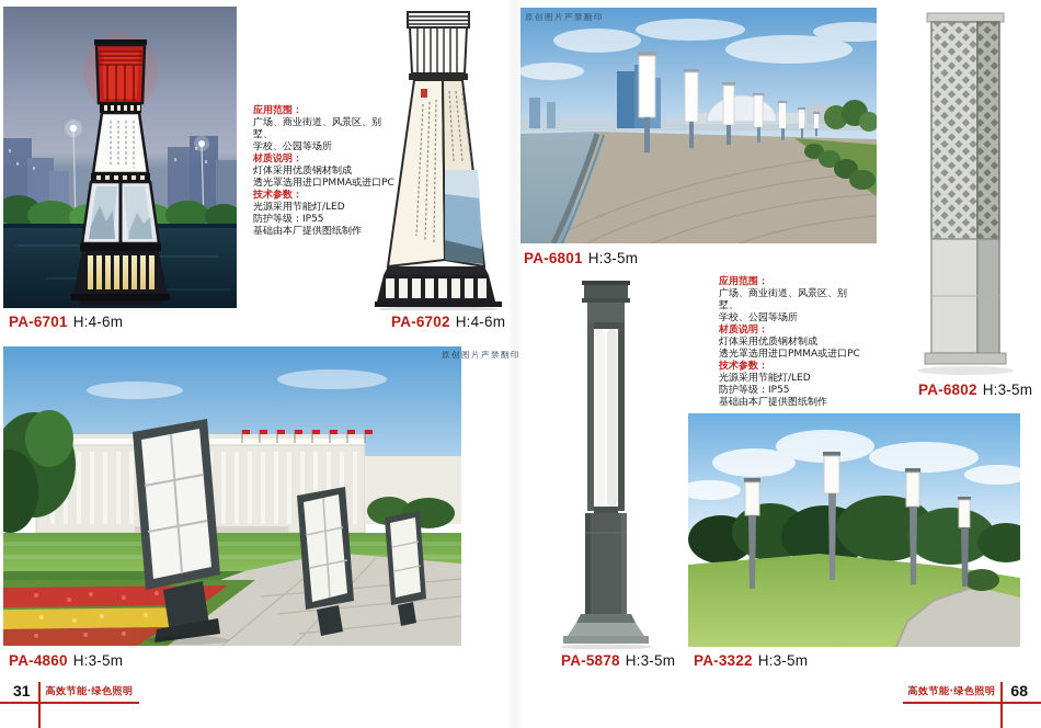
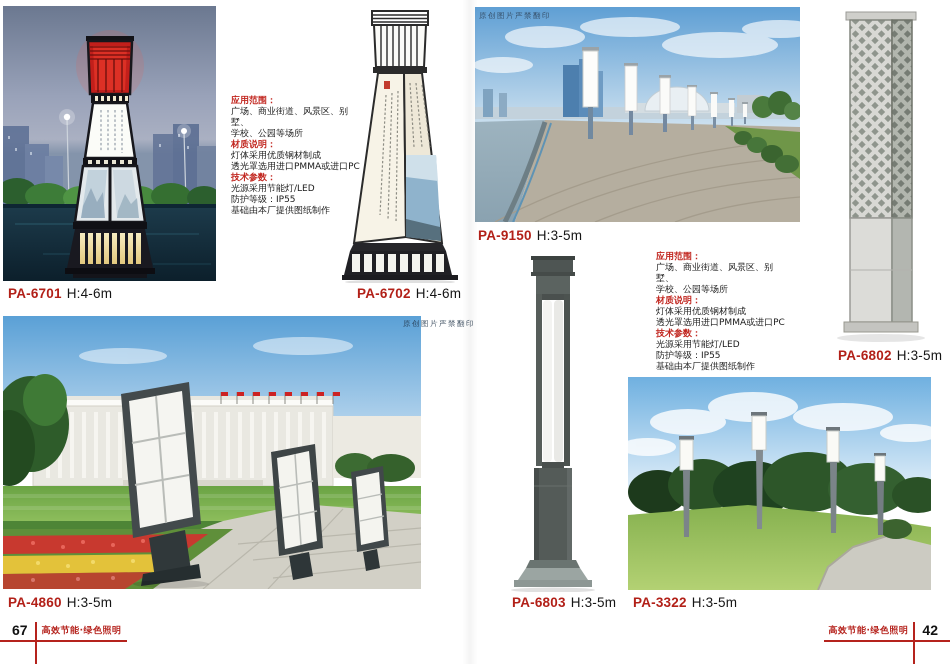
  应用范围：
  广场、商业街道、风景区、别墅、
  学校、公园等场所
  材质说明：
  灯体采用优质钢材制成
  透光罩选用进口PMMA或进口PC
  技术参数：
  光源采用节能灯/LED
  防护等级：IP55
  基础由本厂提供图纸制作
  原创图片严禁翻印
  应用范围：
  广场、商业街道、风景区、别墅、
  学校、公园等场所
  材质说明：
  灯体采用优质钢材制成
  透光罩选用进口PMMA或进口PC
  技术参数：
  光源采用节能灯/LED
  防护等级：IP55
  基础由本厂提供图纸制作
  原创图片严禁
  PA-6701 H:4-6m
  PA-6702 H:4-6m
- PA-6801 H:3-5m
+ PA-9150 H:3-5m
  PA-6802 H:3-5m
  PA-4860 H:3-5m
- PA-5878 H:3-5m
+ PA-6803 H:3-5m
  PA-3322 H:3-5m
- 31
+ 67
  高效节能·绿色照明
  高效节能·绿色照明
- 68
+ 42
